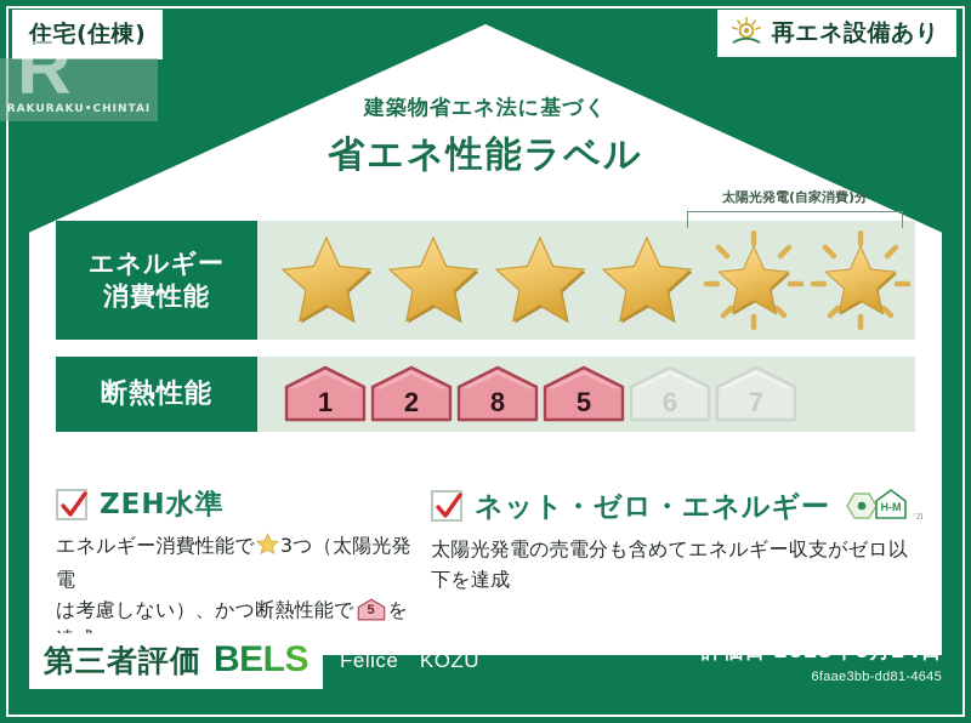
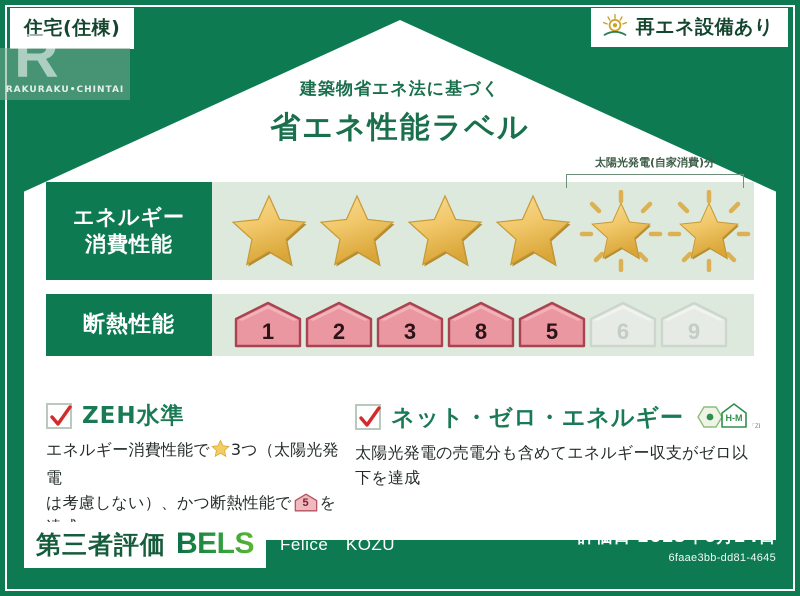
  住宅(住棟)
  R
  RAKURAKU•CHINTAI
  再エネ設備あり
  建築物省エネ法に基づく
  省エネ性能ラベル
  エネルギー
  消費性能
  太陽光発電(自家消費)分
  断熱性能
  1
  2
+ 3
  8
  5
  6
- 7
+ 9
  ZEH水準
  エネルギー消費性能で 3つ（太陽光発電
  は考慮しない）、かつ断熱性能で
  5
  ネット・ゼロ・エネルギー
  H-M
  太陽光発電の売電分も含めてエネルギー収支がゼロ以下を達成
  第三者評価
  BELS
  Felice KŌZU
  評価日 2025年6月24日
  6faae3bb-dd81-4645
